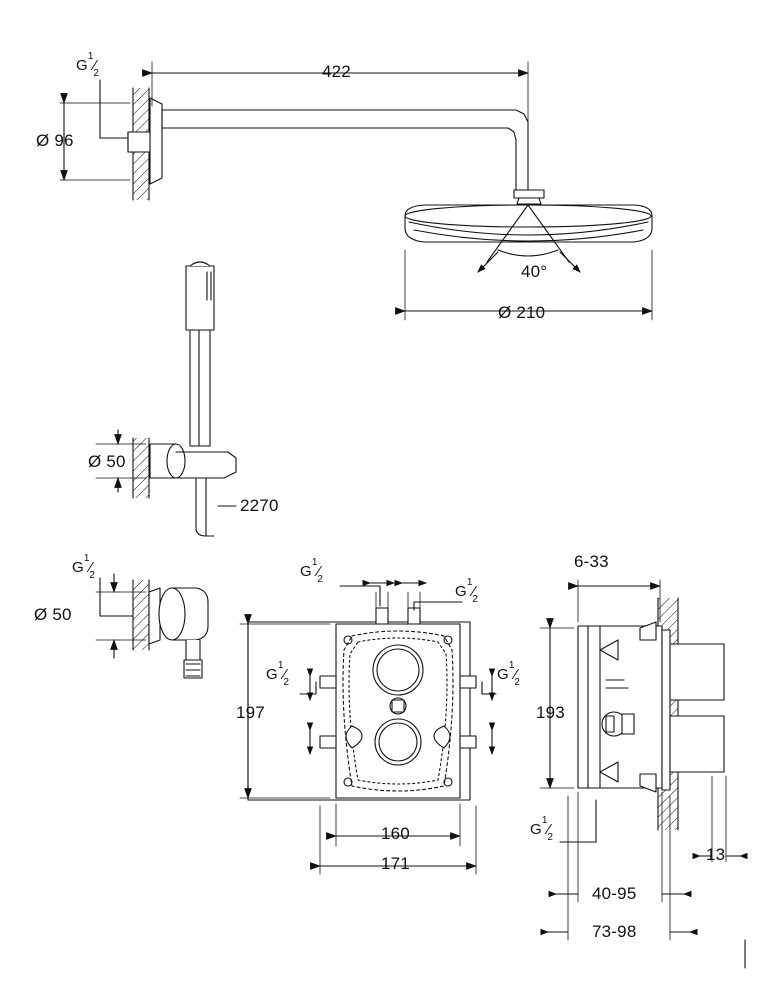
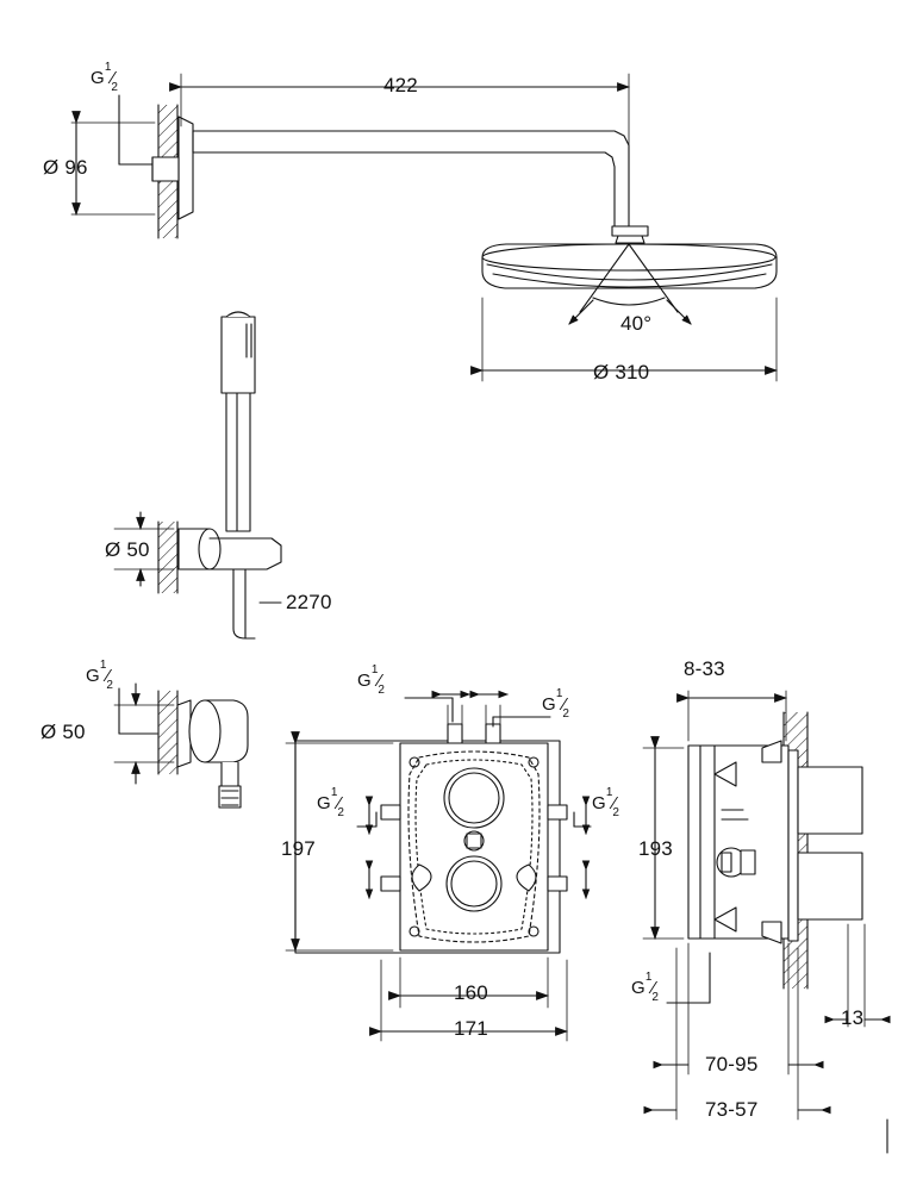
  G1⁄2
  422
  Ø 96
  40°
- Ø 210
+ Ø 310
  Ø 50
  2270
  G1⁄2
  Ø 50
  G1⁄2
  G1⁄2
  G1⁄2
  G1⁄2
  197
  160
  171
- 6-33
+ 8-33
  193
  G1⁄2
  13
- 40-95
+ 70-95
- 73-98
+ 73-57
